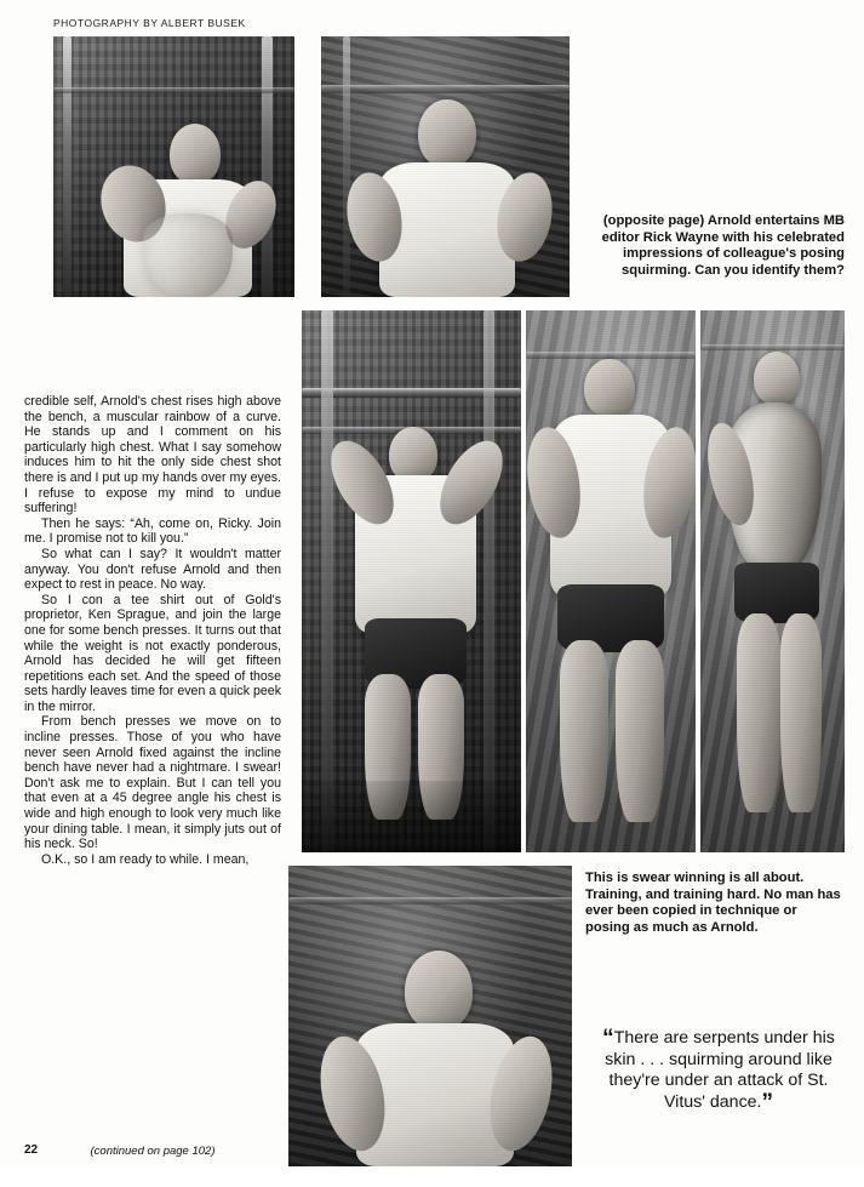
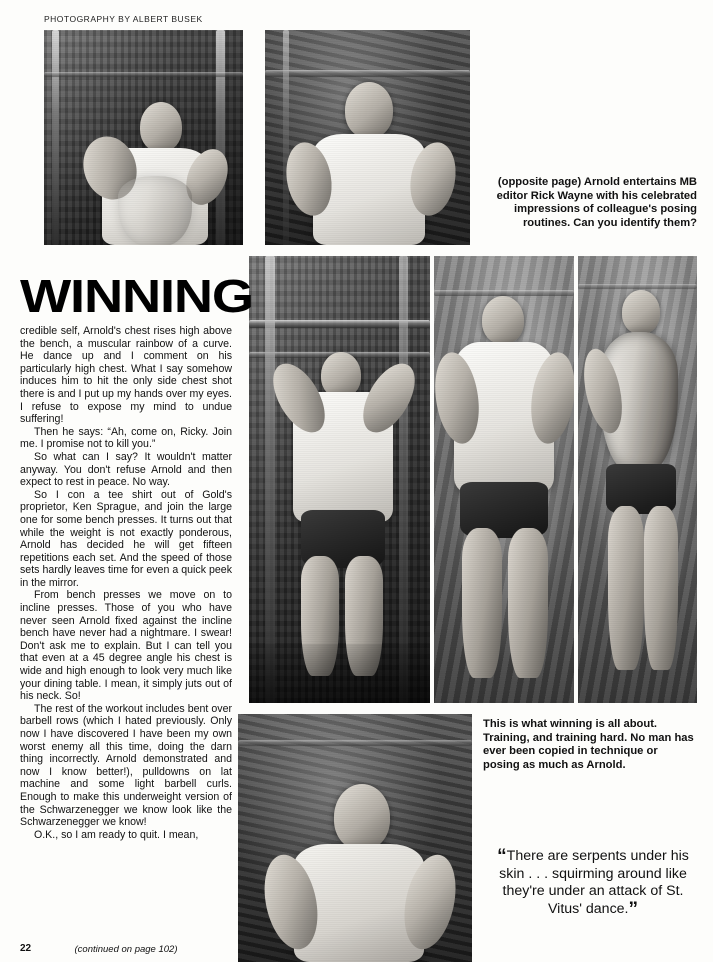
  PHOTOGRAPHY BY ALBERT BUSEK
- (opposite page) Arnold entertains MB editor Rick Wayne with his celebrated impressions of colleague's posing squirming. Can you identify them?
+ (opposite page) Arnold entertains MB editor Rick Wayne with his celebrated impressions of colleague's posing routines. Can you identify them?
+ WINNING
- credible self, Arnold's chest rises high above the bench, a muscular rainbow of a curve. He stands up and I comment on his particularly high chest. What I say somehow induces him to hit the only side chest shot there is and I put up my hands over my eyes. I refuse to expose my mind to undue suffering!
+ credible self, Arnold's chest rises high above the bench, a muscular rainbow of a curve. He dance up and I comment on his particularly high chest. What I say somehow induces him to hit the only side chest shot there is and I put up my hands over my eyes. I refuse to expose my mind to undue suffering!
  Then he says: “Ah, come on, Ricky. Join me. I promise not to kill you.”
  So what can I say? It wouldn't matter anyway. You don't refuse Arnold and then expect to rest in peace. No way.
  So I con a tee shirt out of Gold's proprietor, Ken Sprague, and join the large one for some bench presses. It turns out that while the weight is not exactly ponderous, Arnold has decided he will get fifteen repetitions each set. And the speed of those sets hardly leaves time for even a quick peek in the mirror.
  From bench presses we move on to incline presses. Those of you who have never seen Arnold fixed against the incline bench have never had a nightmare. I swear! Don't ask me to explain. But I can tell you that even at a 45 degree angle his chest is wide and high enough to look very much like your dining table. I mean, it simply juts out of his neck. So!
+ The rest of the workout includes bent over barbell rows (which I hated previously. Only now I have discovered I have been my own worst enemy all this time, doing the darn thing incorrectly. Arnold demonstrated and now I know better!), pulldowns on lat machine and some light barbell curls. Enough to make this underweight version of the Schwarzenegger we know look like the Schwarzenegger we know!
- O.K., so I am ready to while. I mean,
+ O.K., so I am ready to quit. I mean,
  (continued on page 102)
  22
- This is swear winning is all about. Training, and training hard. No man has ever been copied in technique or posing as much as Arnold.
+ This is what winning is all about. Training, and training hard. No man has ever been copied in technique or posing as much as Arnold.
  “There are serpents under his skin . . . squirming around like they're under an attack of St. Vitus' dance.”
